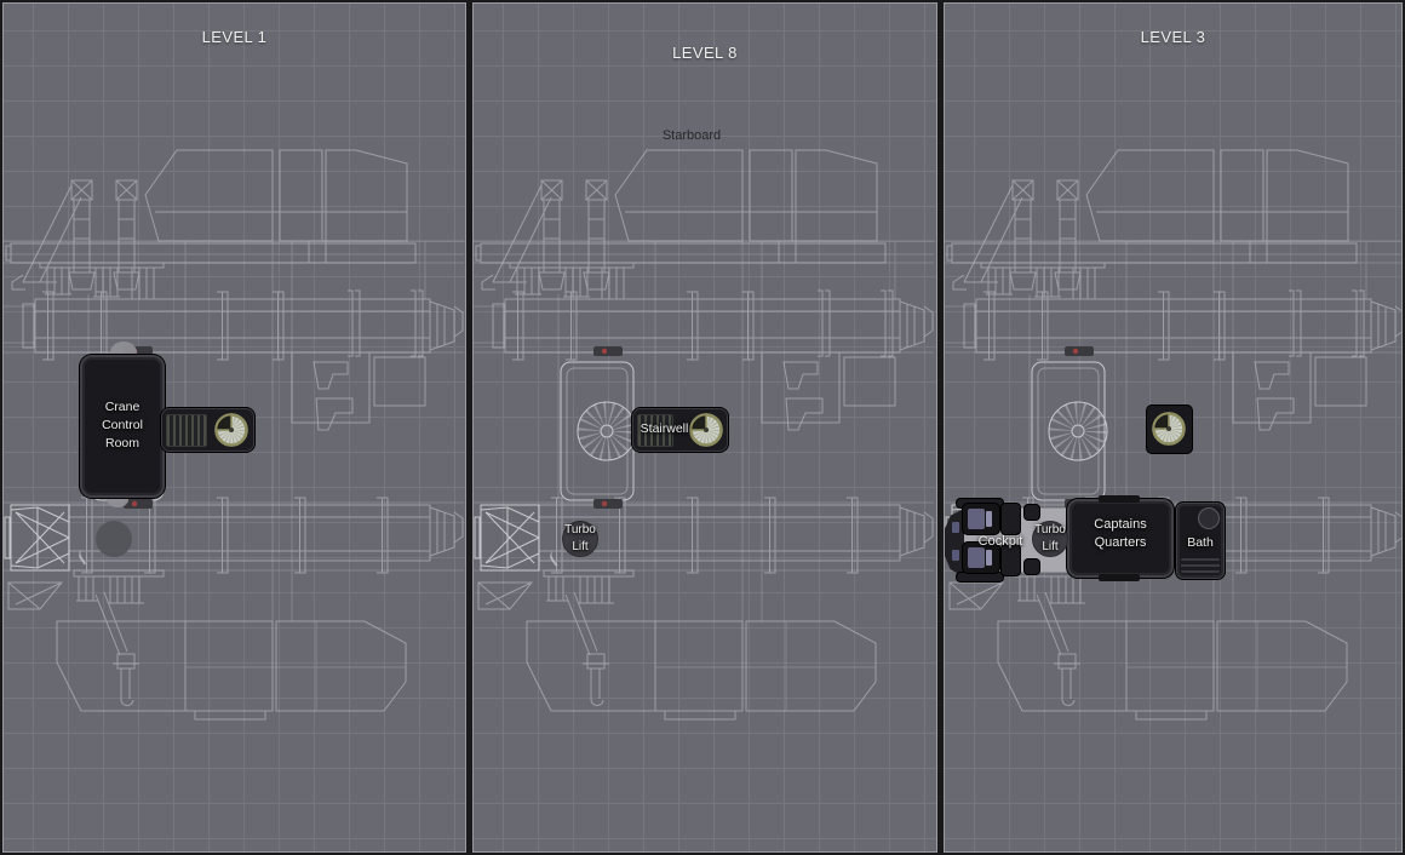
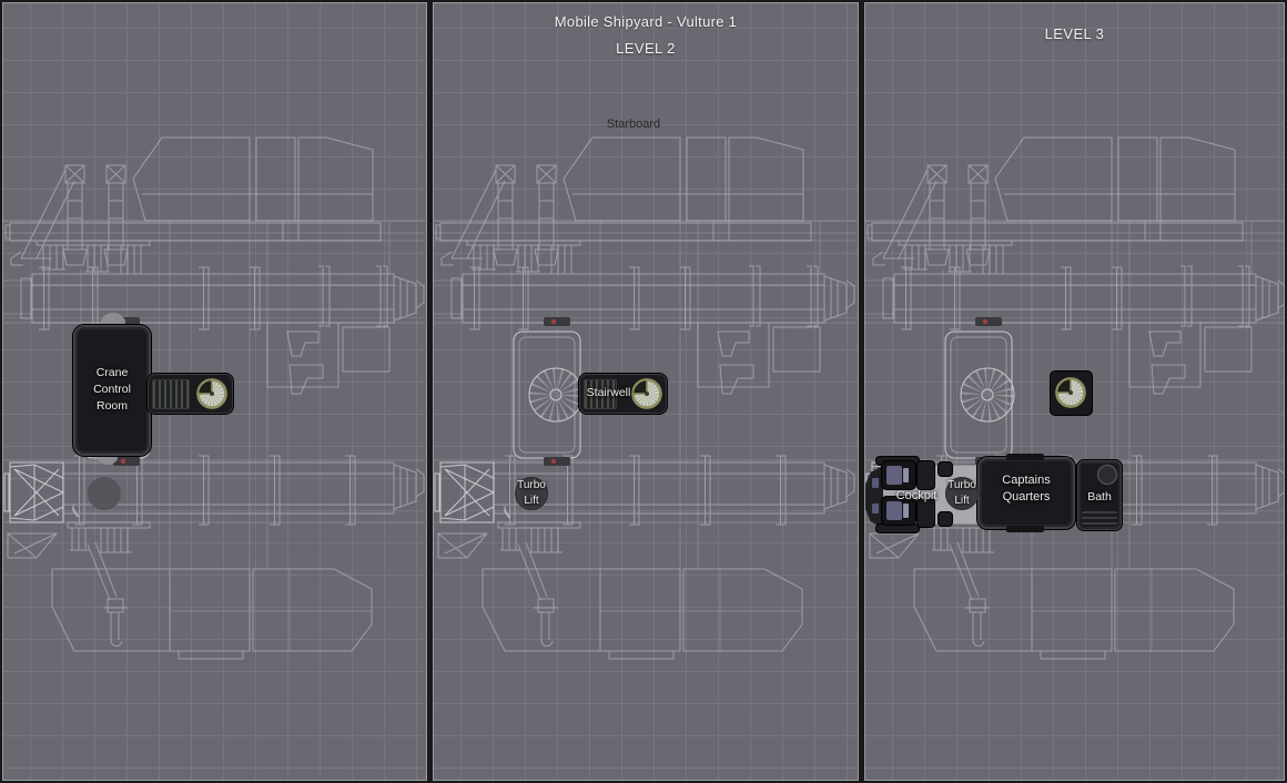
- LEVEL 1
  Crane
  Control
  Room
+ Mobile Shipyard - Vulture 1
- LEVEL 8
+ LEVEL 2
  Starboard
  Stairwell
  Turbo
  Lift
  LEVEL 3
  Cockpit
  Turbo
  Lift
  Captains
  Quarters
  Bath
